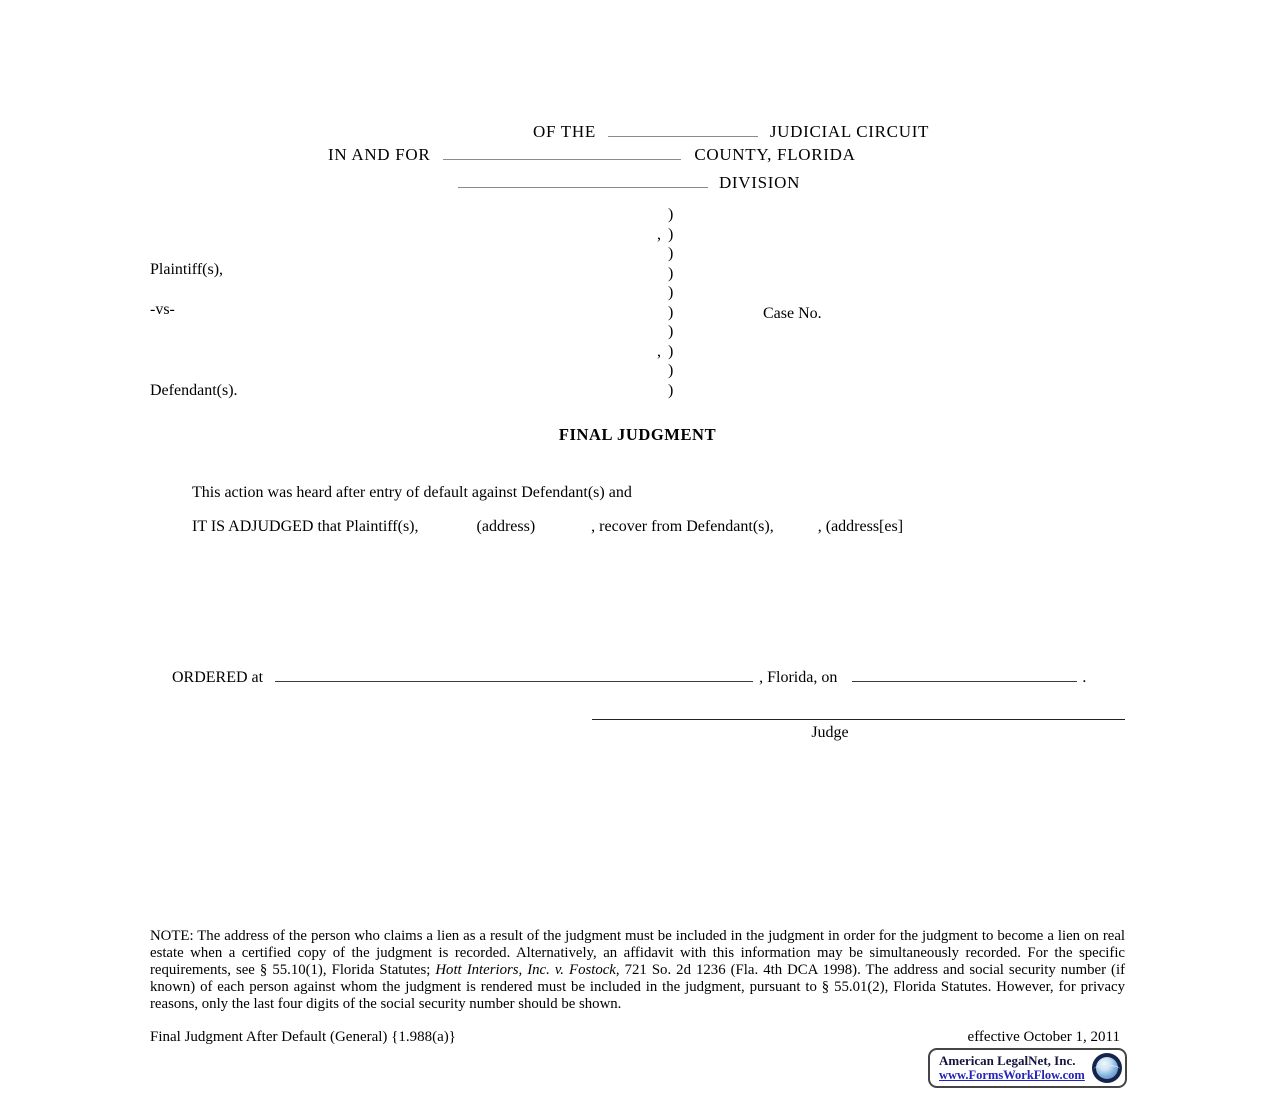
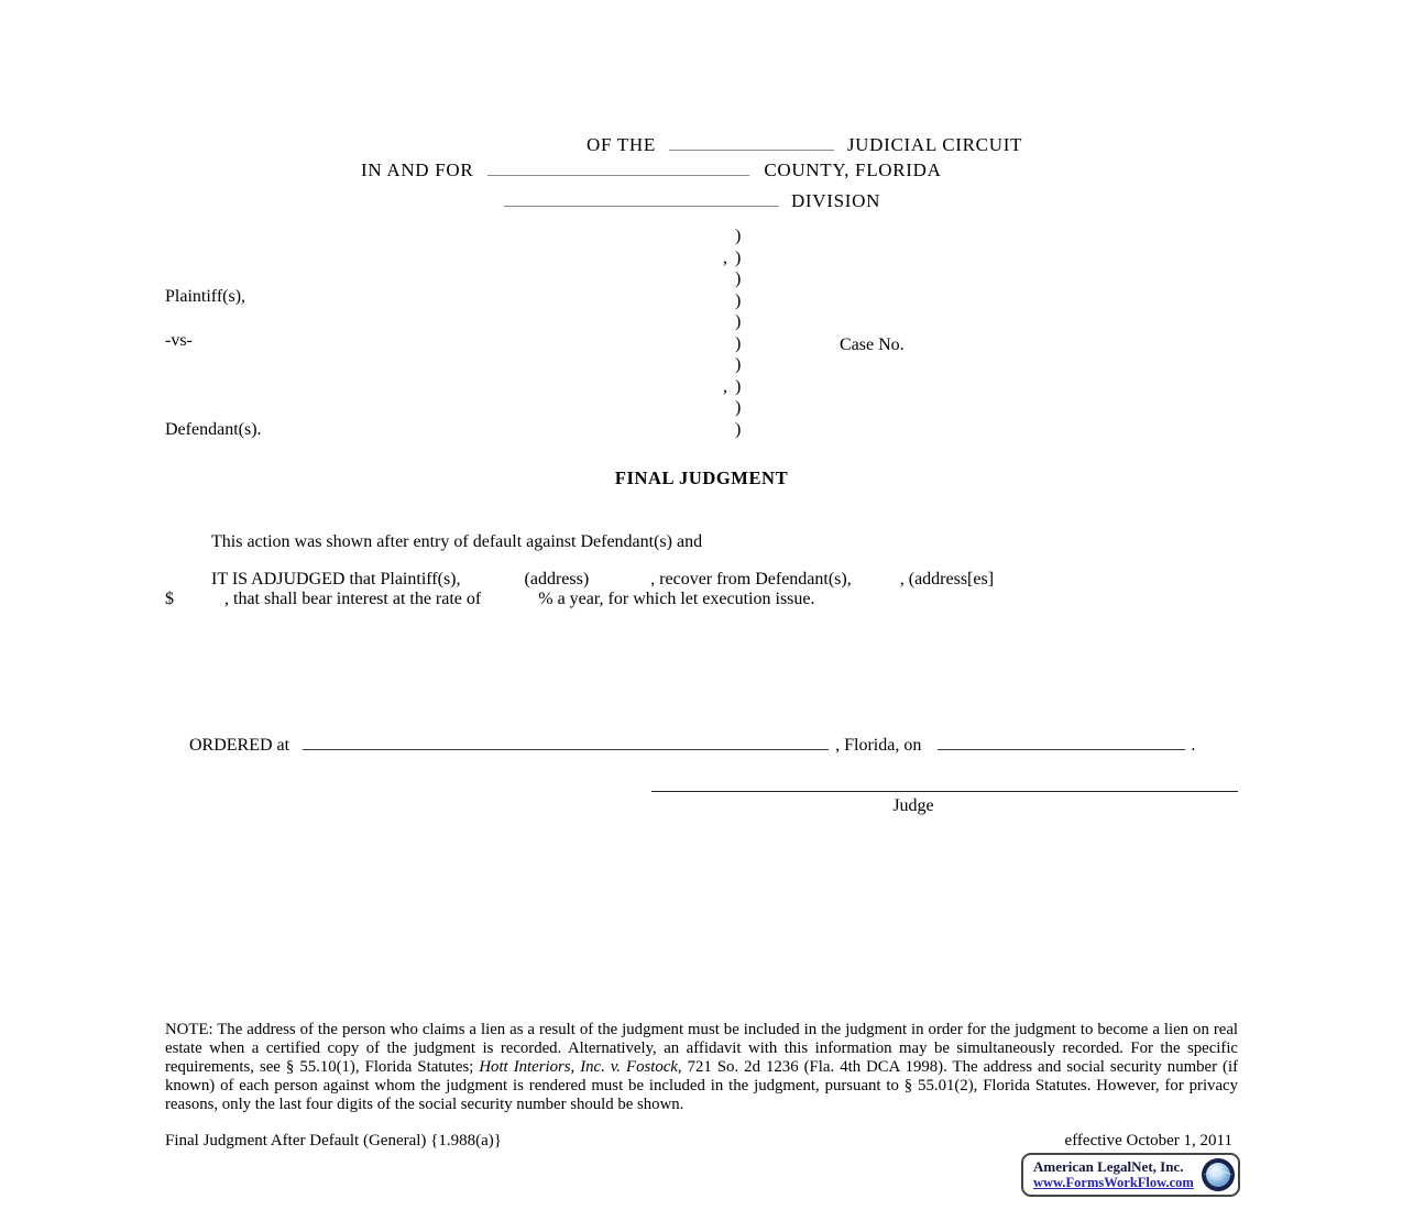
  OF THE JUDICIAL CIRCUIT
  IN AND FOR COUNTY, FLORIDA
  DIVISION
  Plaintiff(s),
  -vs-
  Defendant(s).
  Case No.
  )
  ,
  )
  )
  )
  )
  )
  )
  ,
  )
  )
  )
  FINAL JUDGMENT
- This action was heard after entry of default against Defendant(s) and
+ This action was shown after entry of default against Defendant(s) and
  IT IS ADJUDGED that Plaintiff(s), (address) , recover from Defendant(s), , (address[es]
+ $ , that shall bear interest at the rate of % a year, for which let execution issue.
  ORDERED at , Florida, on .
  Judge
  NOTE: The address of the person who claims a lien as a result of the judgment must be included in the judgment in order for the judgment to become a lien on real estate when a certified copy of the judgment is recorded. Alternatively, an affidavit with this information may be simultaneously recorded. For the specific requirements, see § 55.10(1), Florida Statutes; Hott Interiors, Inc. v. Fostock, 721 So. 2d 1236 (Fla. 4th DCA 1998). The address and social security number (if known) of each person against whom the judgment is rendered must be included in the judgment, pursuant to § 55.01(2), Florida Statutes. However, for privacy reasons, only the last four digits of the social security number should be shown.
  Final Judgment After Default (General) {1.988(a)}
  effective October 1, 2011
  American LegalNet, Inc.
  www.FormsWorkFlow.com
